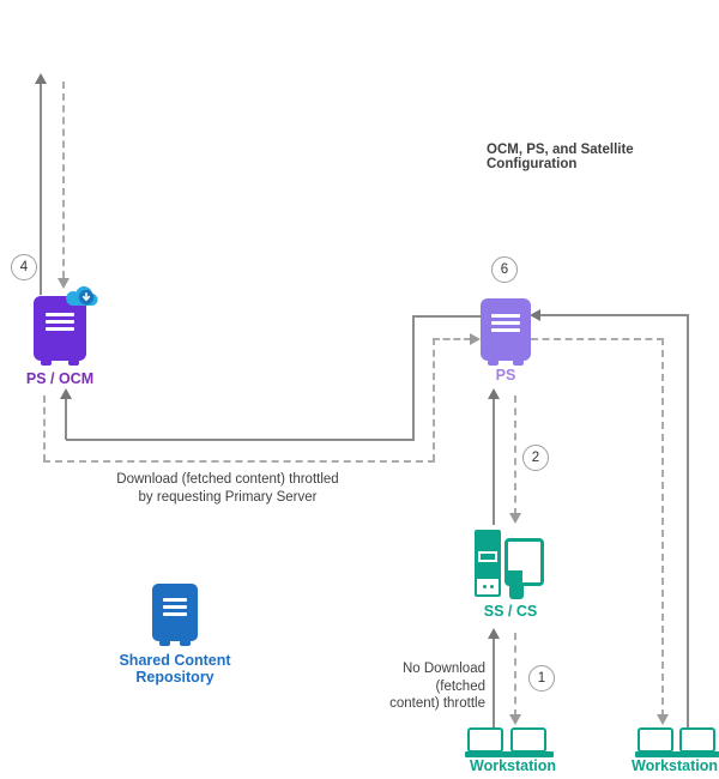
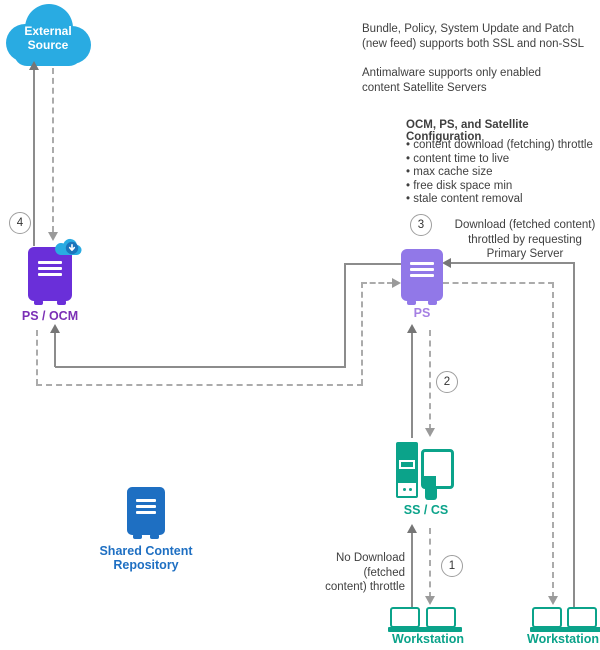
+ External
+ Source
+ Bundle, Policy, System Update and Patch
+ (new feed) supports both SSL and non-SSL
+ Antimalware supports only enabled
+ content Satellite Servers
  OCM, PS, and Satellite Configuration
+ content download (fetching) throttle
+ content time to live
+ max cache size
+ free disk space min
+ stale content removal
  4
- 6
+ 3
  2
  1
- Download (fetched content) throttled
- by requesting Primary Server
  No Download (fetched
  content) throttle
+ Download (fetched content)
+ throttled by requesting
+ Primary Server
  PS / OCM
  PS
  SS / CS
  Shared Content
  Repository
  Workstation
  Workstation
